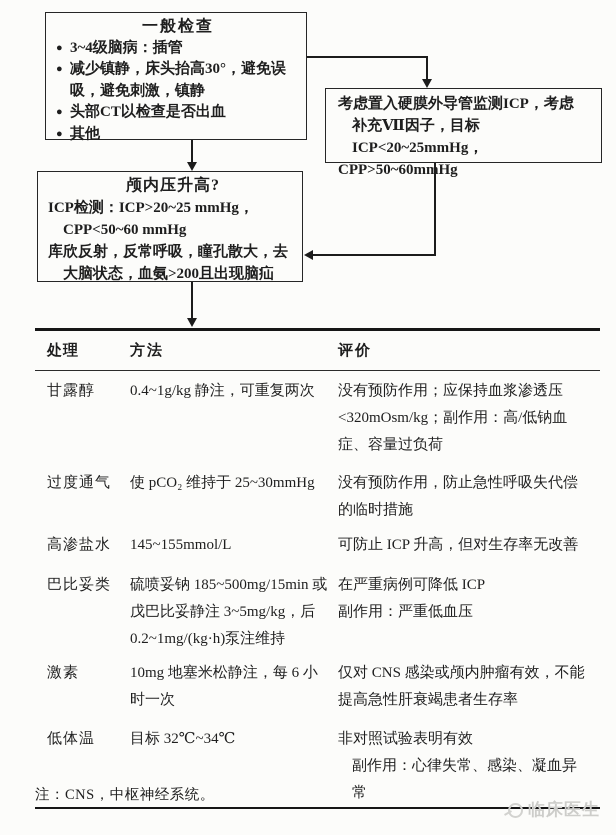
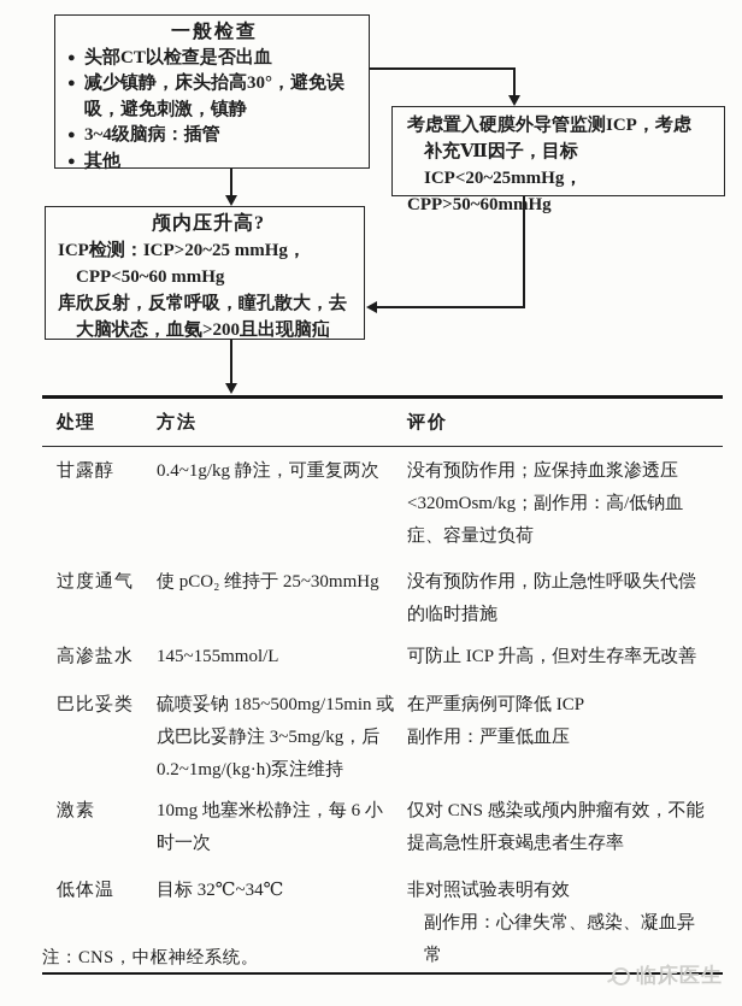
  一般检查
  ●
- 3~4级脑病：插管
+ 头部CT以检查是否出血
  ●
  减少镇静，床头抬高30°，避免误吸，避免刺激，镇静
  ●
- 头部CT以检查是否出血
+ 3~4级脑病：插管
  ●
  其他
  考虑置入硬膜外导管监测ICP，考虑
  补充Ⅶ因子，目标ICP<20~25mmHg，
  CPP>50~60mmHg
  颅内压升高?
  ICP检测：ICP>20~25 mmHg，
  CPP<50~60 mmHg
  库欣反射，反常呼吸，瞳孔散大，去
  大脑状态，血氨>200且出现脑疝
  处理
  方法
  评价
  甘露醇
  0.4~1g/kg 静注，可重复两次
  没有预防作用；应保持血浆渗透压<320mOsm/kg；副作用：高/低钠血症、容量过负荷
  过度通气
  使 pCO₂ 维持于 25~30mmHg
  没有预防作用，防止急性呼吸失代偿的临时措施
  高渗盐水
  145~155mmol/L
  可防止 ICP 升高，但对生存率无改善
  巴比妥类
  硫喷妥钠 185~500mg/15min 或戊巴比妥静注 3~5mg/kg，后 0.2~1mg/(kg·h)泵注维持
  在严重病例可降低 ICP
  副作用：严重低血压
  激素
  10mg 地塞米松静注，每 6 小时一次
  仅对 CNS 感染或颅内肿瘤有效，不能提高急性肝衰竭患者生存率
  低体温
  目标 32℃~34℃
  非对照试验表明有效
  副作用：心律失常、感染、凝血异常
  注：CNS，中枢神经系统。
  临床医生
